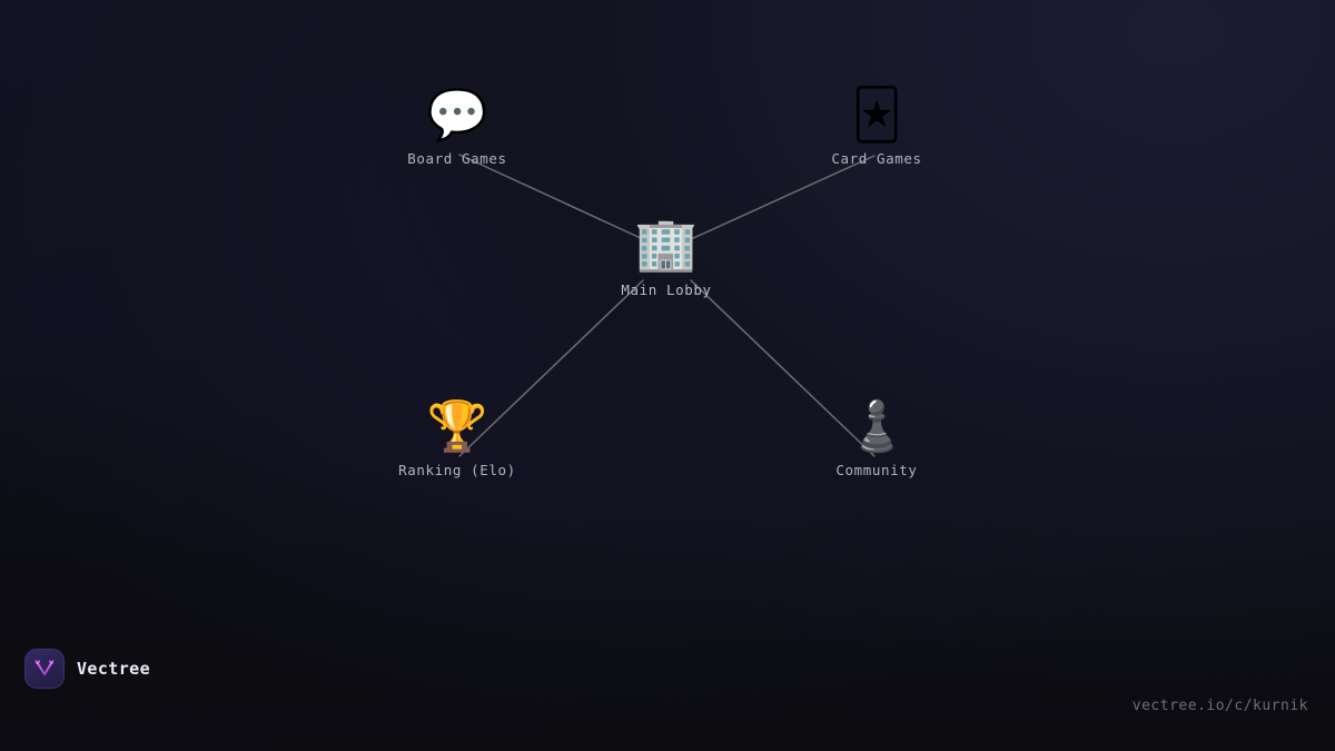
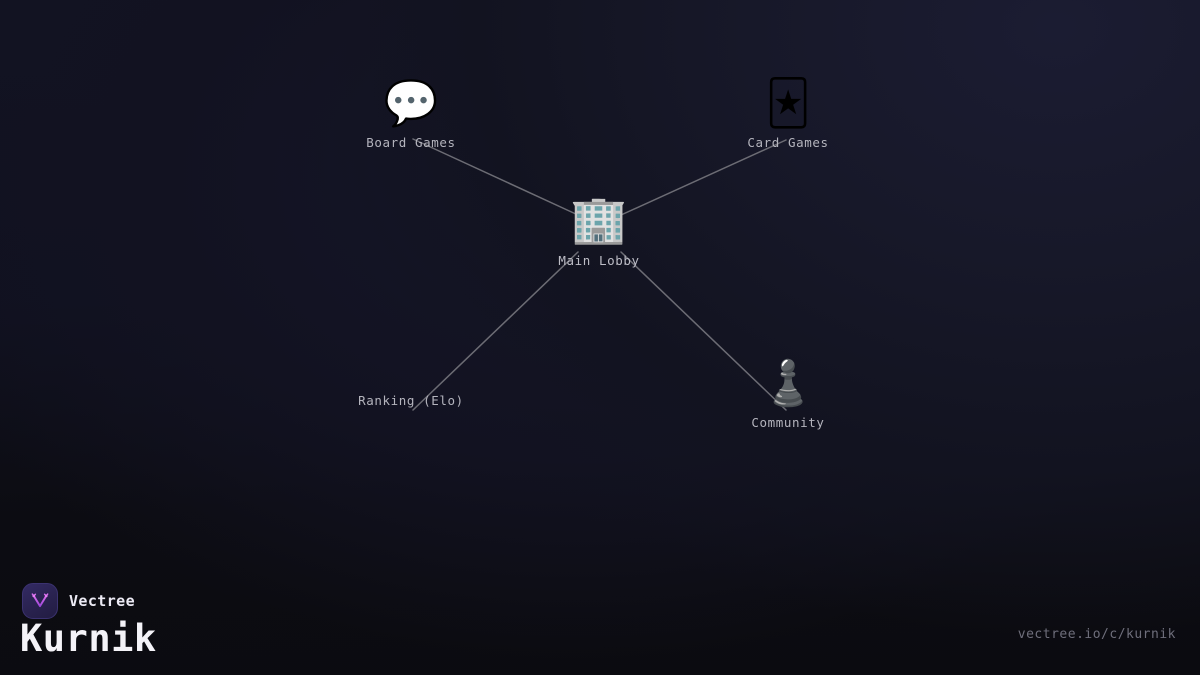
  🏢
  Main Lobby
  💬
  Board Games
  🃏
  Card Games
- 🏆
  Ranking (Elo)
  ♟️
  Community
  Vectree
+ Kurnik
  vectree.io/c/kurnik
